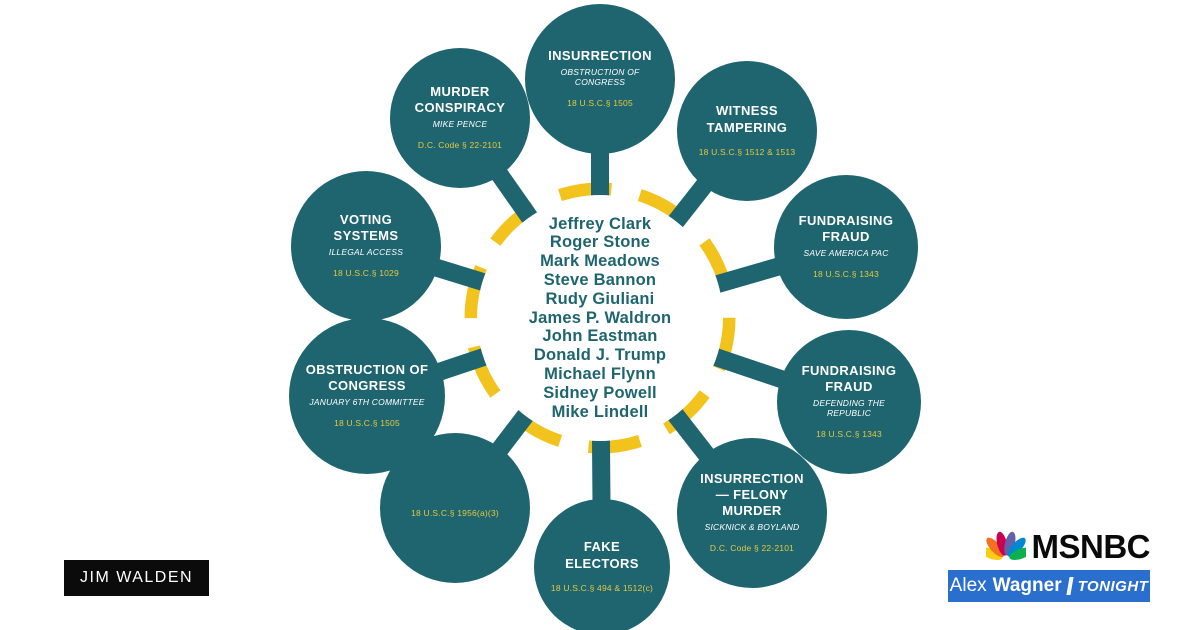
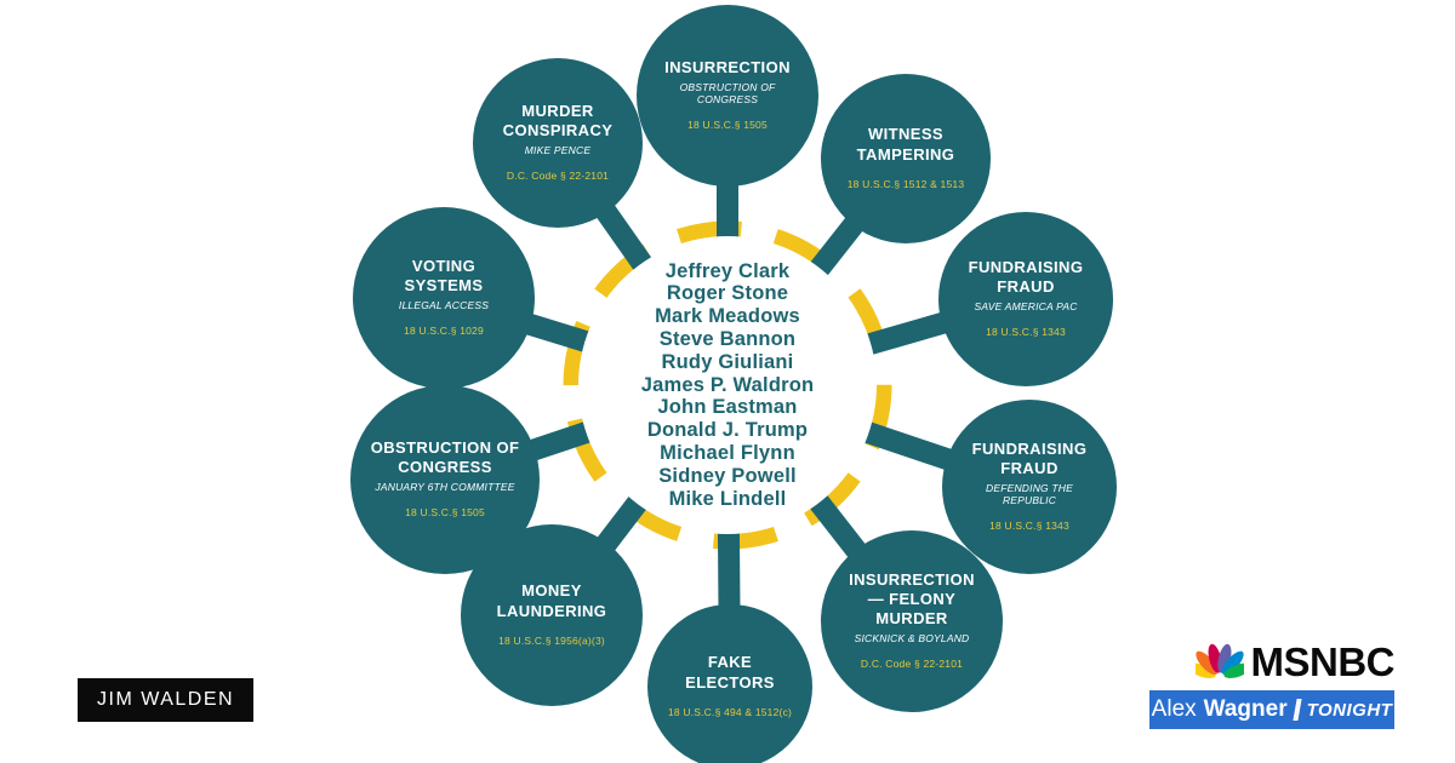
  INSURRECTION
  OBSTRUCTION OF CONGRESS
  18 U.S.C.§ 1505
  WITNESS TAMPERING
  18 U.S.C.§ 1512 & 1513
  FUNDRAISING FRAUD
  SAVE AMERICA PAC
  18 U.S.C.§ 1343
  FUNDRAISING FRAUD
  DEFENDING THE REPUBLIC
  18 U.S.C.§ 1343
  INSURRECTION — FELONY MURDER
  SICKNICK & BOYLAND
  D.C. Code § 22-2101
  FAKE ELECTORS
  18 U.S.C.§ 494 & 1512(c)
+ MONEY LAUNDERING
  18 U.S.C.§ 1956(a)(3)
  OBSTRUCTION OF CONGRESS
  JANUARY 6TH COMMITTEE
  18 U.S.C.§ 1505
  VOTING SYSTEMS
  ILLEGAL ACCESS
  18 U.S.C.§ 1029
  MURDER CONSPIRACY
  MIKE PENCE
  D.C. Code § 22-2101
  Jeffrey Clark
  Roger Stone
  Mark Meadows
  Steve Bannon
  Rudy Giuliani
  James P. Waldron
  John Eastman
  Donald J. Trump
  Michael Flynn
  Sidney Powell
  Mike Lindell
  JIM WALDEN
  MSNBC
  Alex
  Wagner
  TONIGHT
